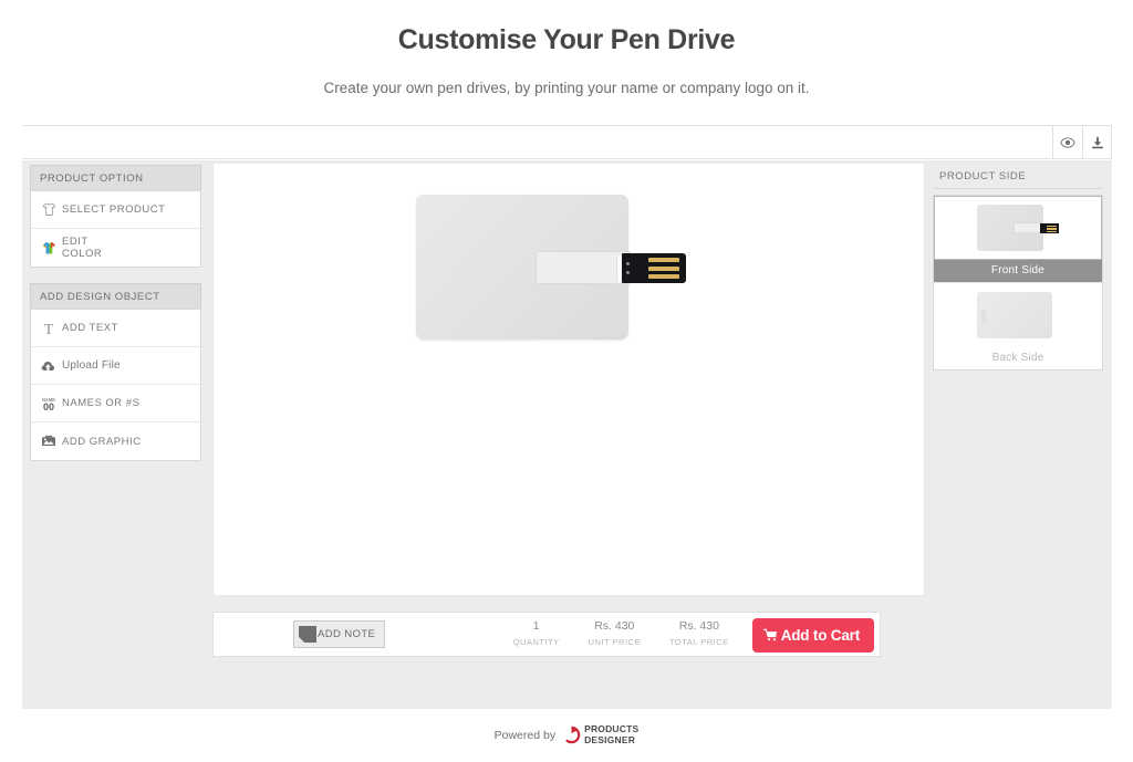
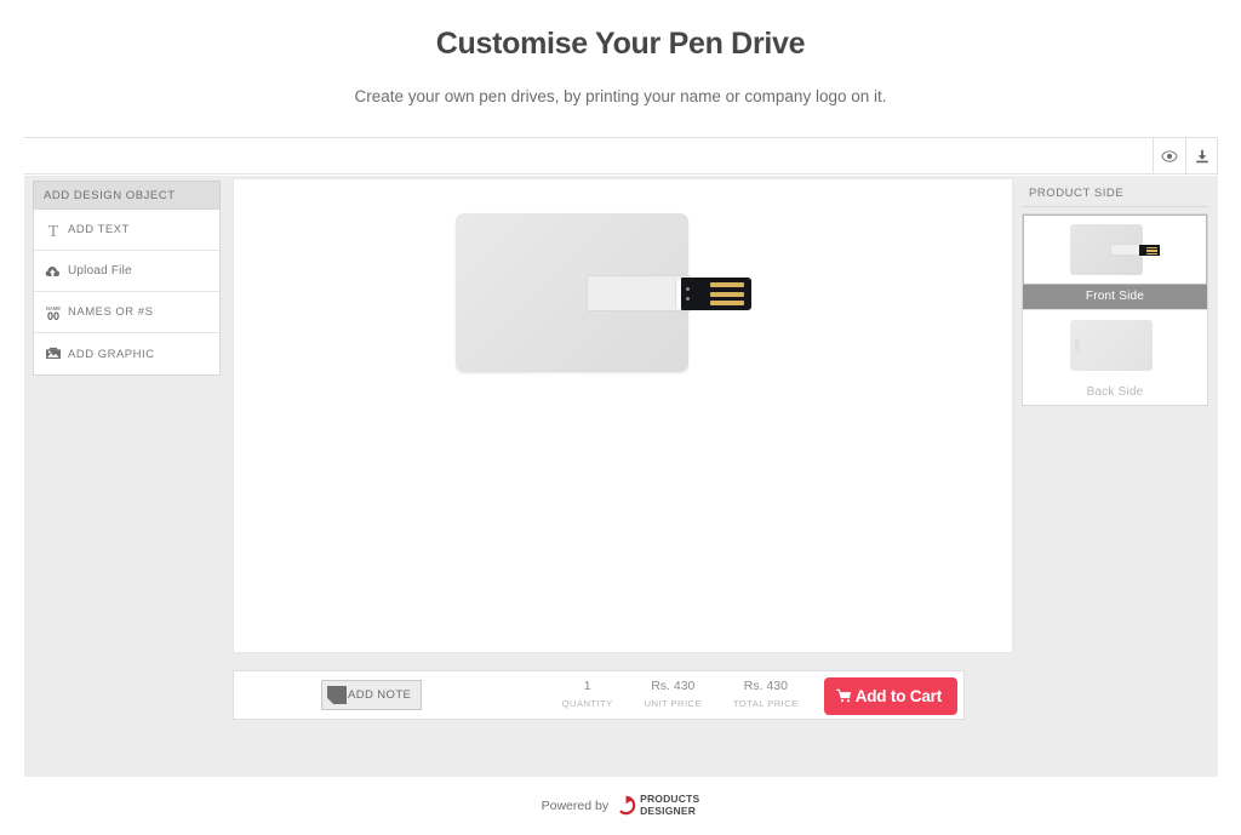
  Customise Your Pen Drive
  Create your own pen drives, by printing your name or company logo on it.
- PRODUCT OPTION
- SELECT PRODUCT
- EDIT
- COLOR
  ADD DESIGN OBJECT
  T
  ADD TEXT
  Upload File
  00
  NAMES OR #S
  ADD GRAPHIC
  ADD NOTE
  1
  QUANTITY
  Rs. 430
  UNIT PRICE
  Rs. 430
  TOTAL PRICE
  Add to Cart
  PRODUCT SIDE
  Front Side
  Back Side
  Powered by
  PRODUCTS
  DESIGNER
